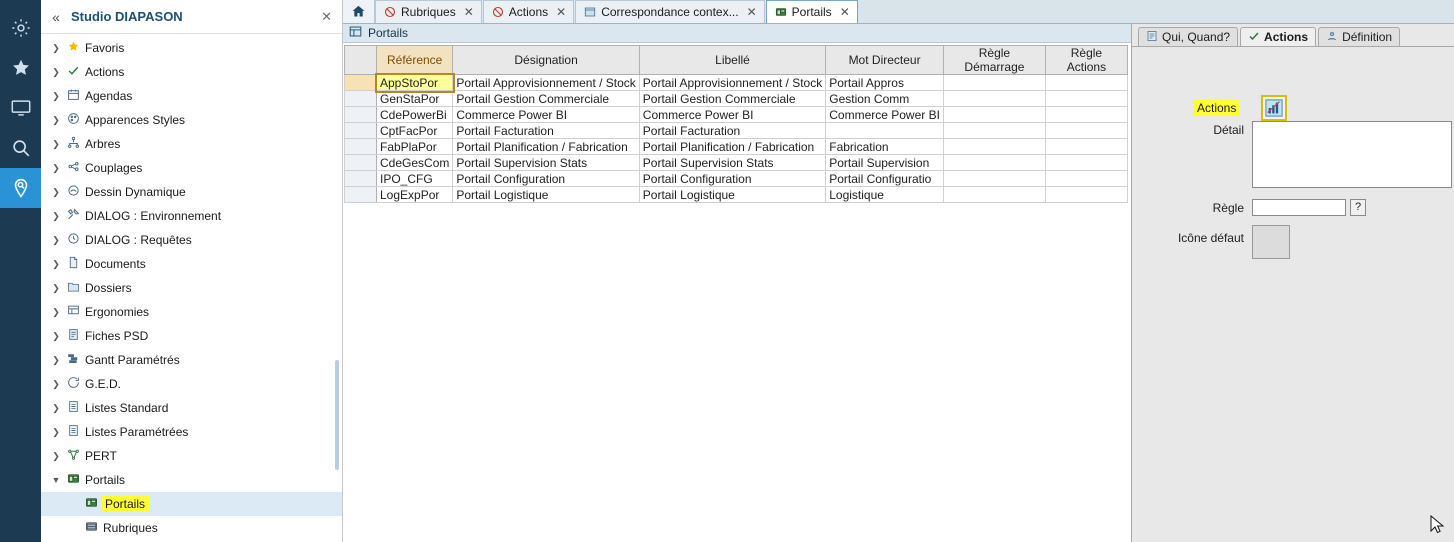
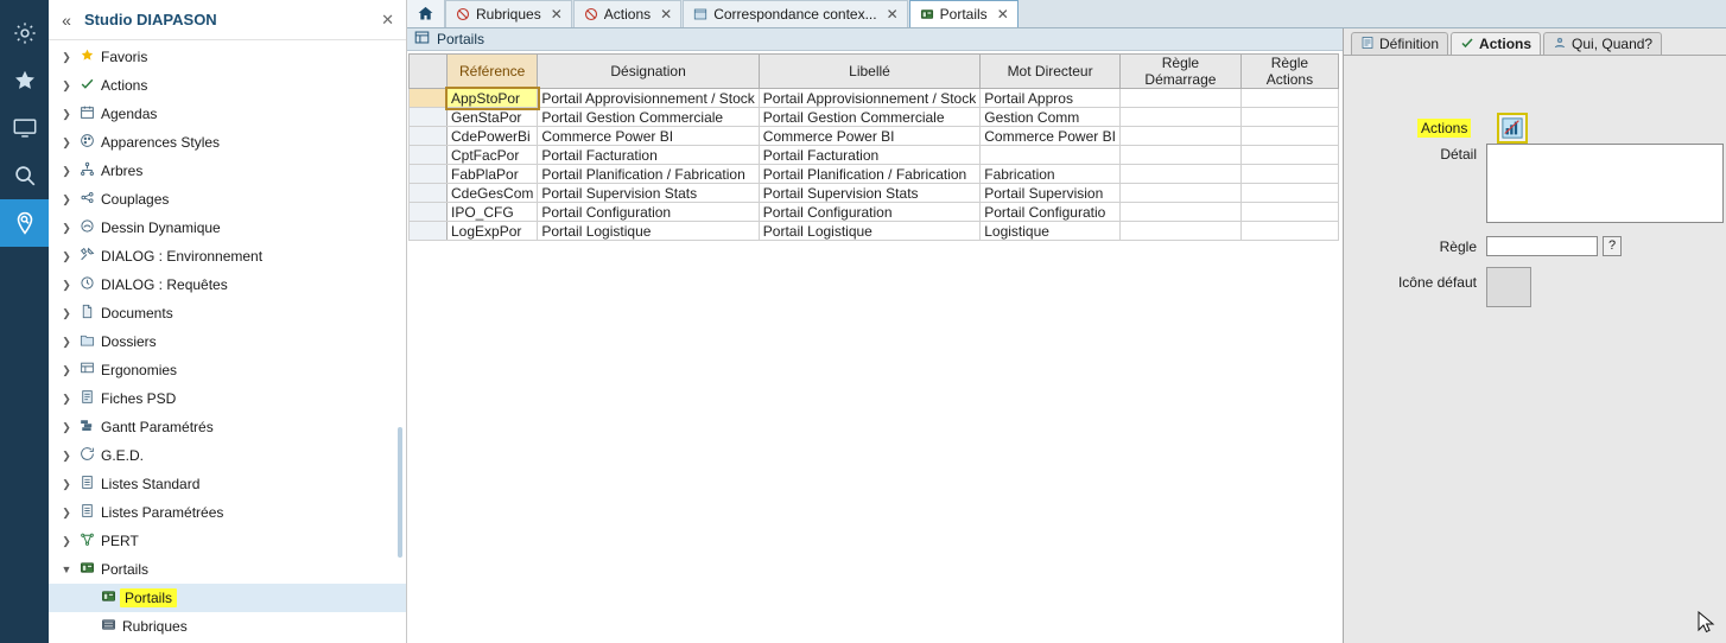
  «
  Studio DIAPASON
  ✕
  ❯
  Favoris
  ❯
  Actions
  ❯
  Agendas
  ❯
  Apparences Styles
  ❯
  Arbres
  ❯
  Couplages
  ❯
  Dessin Dynamique
  ❯
  DIALOG : Environnement
  ❯
  DIALOG : Requêtes
  ❯
  Documents
  ❯
  Dossiers
  ❯
  Ergonomies
  ❯
  Fiches PSD
  ❯
  Gantt Paramétrés
  ❯
  G.E.D.
  ❯
  Listes Standard
  ❯
  Listes Paramétrées
  ❯
  PERT
  ▼
  Portails
  Portails
  Rubriques
  Rubriques
  ✕
  Actions
  ✕
  Correspondance contex...
  ✕
  Portails
  ✕
  Portails
  	Référence	Désignation	Libellé	Mot Directeur	Règle Démarrage	Règle Actions
  	AppStoPor	Portail Approvisionnement / Stock	Portail Approvisionnement / Stock	Portail Appros
  	GenStaPor	Portail Gestion Commerciale	Portail Gestion Commerciale	Gestion Comm
  	CdePowerBi	Commerce Power BI	Commerce Power BI	Commerce Power BI
  	CptFacPor	Portail Facturation	Portail Facturation
  	FabPlaPor	Portail Planification / Fabrication	Portail Planification / Fabrication	Fabrication
  	CdeGesCom	Portail Supervision Stats	Portail Supervision Stats	Portail Supervision
  	IPO_CFG	Portail Configuration	Portail Configuration	Portail Configuratio
  	LogExpPor	Portail Logistique	Portail Logistique	Logistique
- Qui, Quand?
+ Définition
  Actions
- Définition
+ Qui, Quand?
  Actions
  Détail
  Règle
  ?
  Icône défaut
